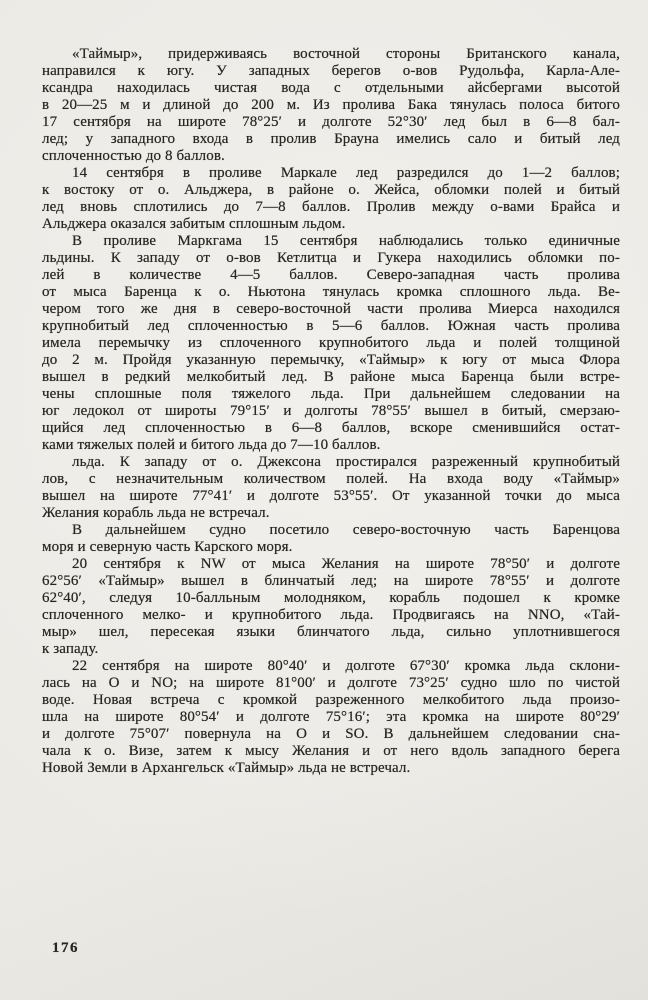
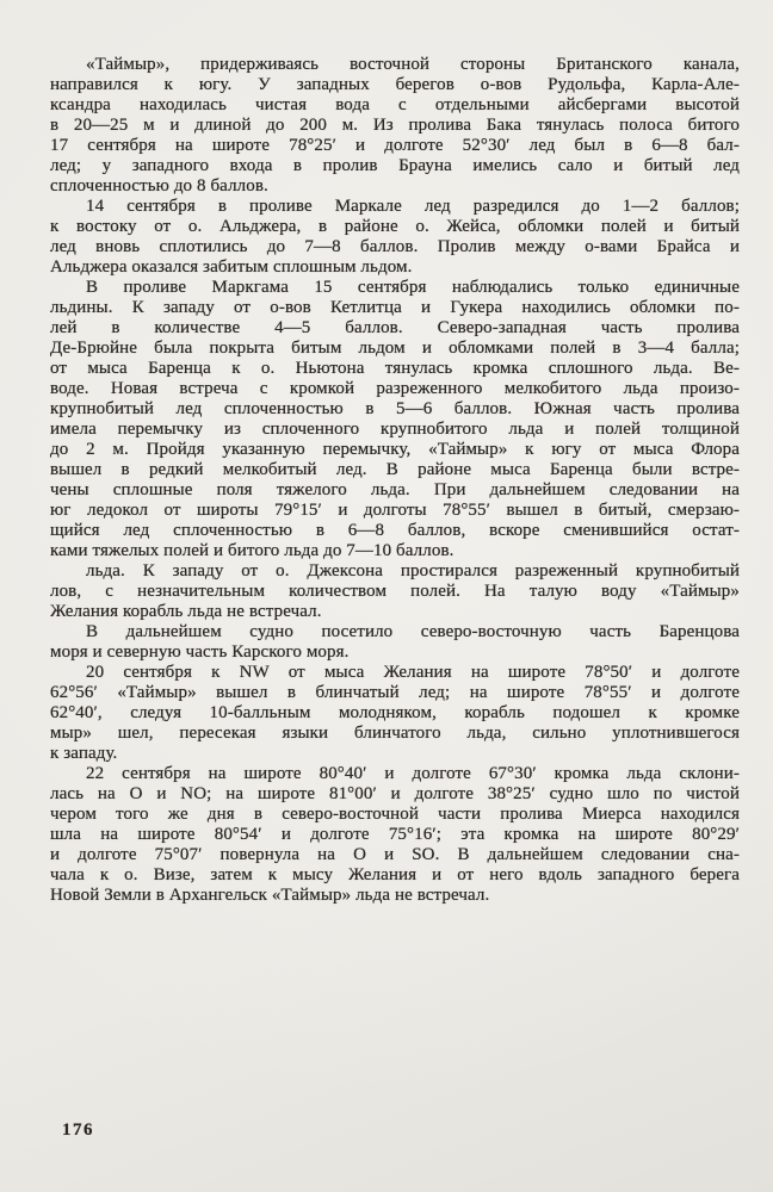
  «Таймыр», придерживаясь восточной стороны Британского канала,
  направился к югу. У западных берегов о-вов Рудольфа, Карла-Але-
  ксандра находилась чистая вода с отдельными айсбергами высотой
  в 20—25 м и длиной до 200 м. Из пролива Бака тянулась полоса битого
  17 сентября на широте 78°25′ и долготе 52°30′ лед был в 6—8 бал-
  лед; у западного входа в пролив Брауна имелись сало и битый лед
  сплоченностью до 8 баллов.
  14 сентября в проливе Маркале лед разредился до 1—2 баллов;
  к востоку от о. Альджера, в районе о. Жейса, обломки полей и битый
  лед вновь сплотились до 7—8 баллов. Пролив между о-вами Брайса и
  Альджера оказался забитым сплошным льдом.
  В проливе Маркгама 15 сентября наблюдались только единичные
  льдины. К западу от о-вов Кетлитца и Гукера находились обломки по-
  лей в количестве 4—5 баллов. Северо-западная часть пролива
+ Де-Брюйне была покрыта битым льдом и обломками полей в 3—4 балла;
  от мыса Баренца к о. Ньютона тянулась кромка сплошного льда. Ве-
- чером того же дня в северо-восточной части пролива Миерса находился
+ воде. Новая встреча с кромкой разреженного мелкобитого льда произо-
  крупнобитый лед сплоченностью в 5—6 баллов. Южная часть пролива
  имела перемычку из сплоченного крупнобитого льда и полей толщиной
  до 2 м. Пройдя указанную перемычку, «Таймыр» к югу от мыса Флора
  вышел в редкий мелкобитый лед. В районе мыса Баренца были встре-
  чены сплошные поля тяжелого льда. При дальнейшем следовании на
  юг ледокол от широты 79°15′ и долготы 78°55′ вышел в битый, смерзаю-
  щийся лед сплоченностью в 6—8 баллов, вскоре сменившийся остат-
  ками тяжелых полей и битого льда до 7—10 баллов.
  льда. К западу от о. Джексона простирался разреженный крупнобитый
- лов, с незначительным количеством полей. На входа воду «Таймыр»
+ лов, с незначительным количеством полей. На талую воду «Таймыр»
- вышел на широте 77°41′ и долготе 53°55′. От указанной точки до мыса
  Желания корабль льда не встречал.
  В дальнейшем судно посетило северо-восточную часть Баренцова
  моря и северную часть Карского моря.
  20 сентября к NW от мыса Желания на широте 78°50′ и долготе
  62°56′ «Таймыр» вышел в блинчатый лед; на широте 78°55′ и долготе
  62°40′, следуя 10-балльным молодняком, корабль подошел к кромке
- сплоченного мелко- и крупнобитого льда. Продвигаясь на NNO, «Тай-
  мыр» шел, пересекая языки блинчатого льда, сильно уплотнившегося
  к западу.
  22 сентября на широте 80°40′ и долготе 67°30′ кромка льда склони-
- лась на O и NO; на широте 81°00′ и долготе 73°25′ судно шло по чистой
+ лась на O и NO; на широте 81°00′ и долготе 38°25′ судно шло по чистой
- воде. Новая встреча с кромкой разреженного мелкобитого льда произо-
+ чером того же дня в северо-восточной части пролива Миерса находился
  шла на широте 80°54′ и долготе 75°16′; эта кромка на широте 80°29′
  и долготе 75°07′ повернула на O и SO. В дальнейшем следовании сна-
  чала к о. Визе, затем к мысу Желания и от него вдоль западного берега
  Новой Земли в Архангельск «Таймыр» льда не встречал.
  176
